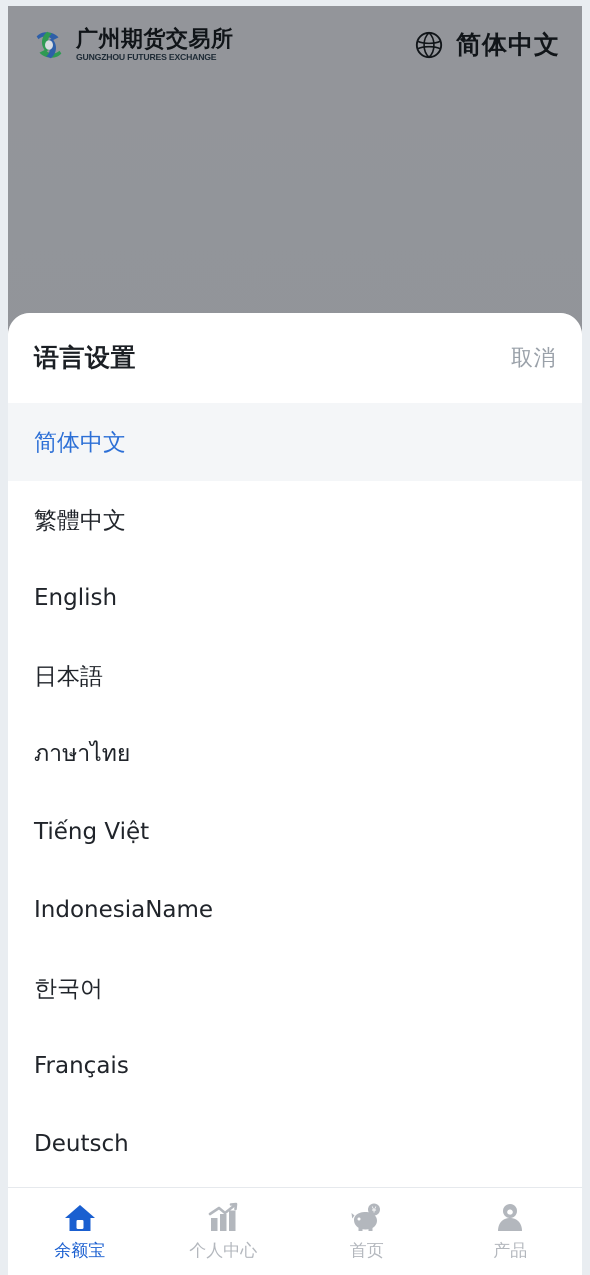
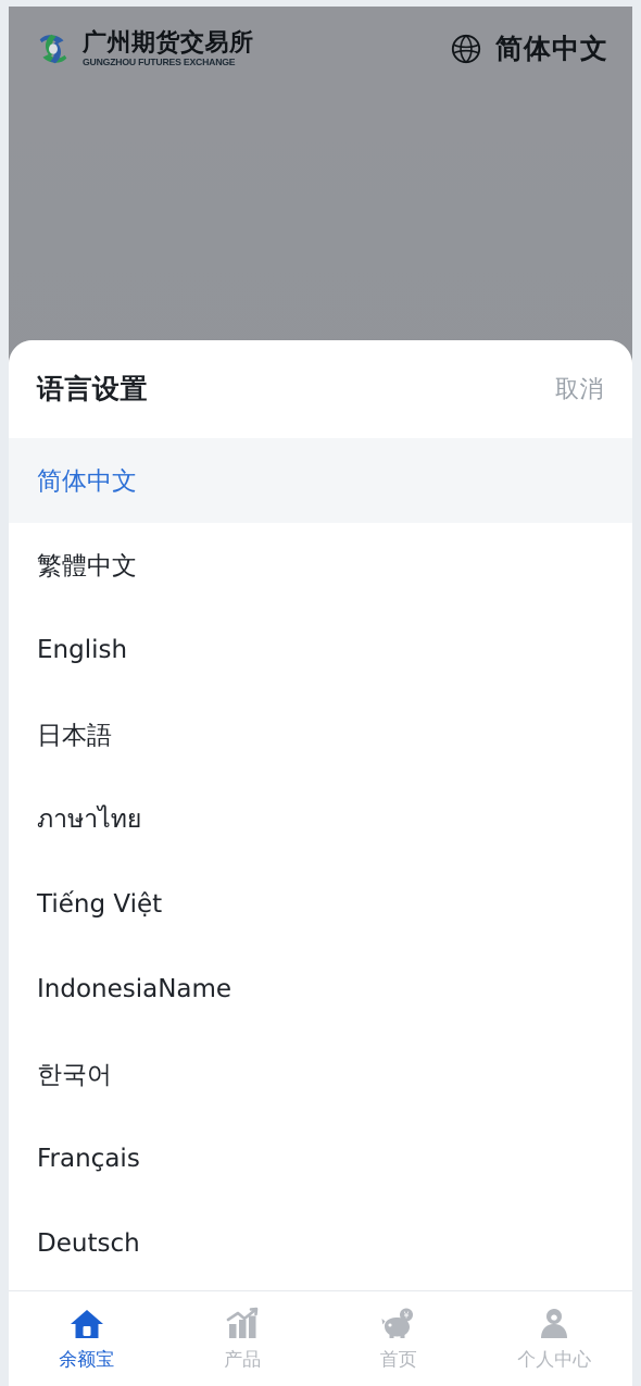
  广州期货交易所
  GUNGZHOU FUTURES EXCHANGE
  简体中文
  语言设置
  取消
  简体中文
  繁體中文
  English
  日本語
  ภาษาไทย
  Tiếng Việt
  IndonesiaName
  한국어
  Français
  Deutsch
  余额宝
- 个人中心
+ 产品
  ¥
  首页
- 产品
+ 个人中心
